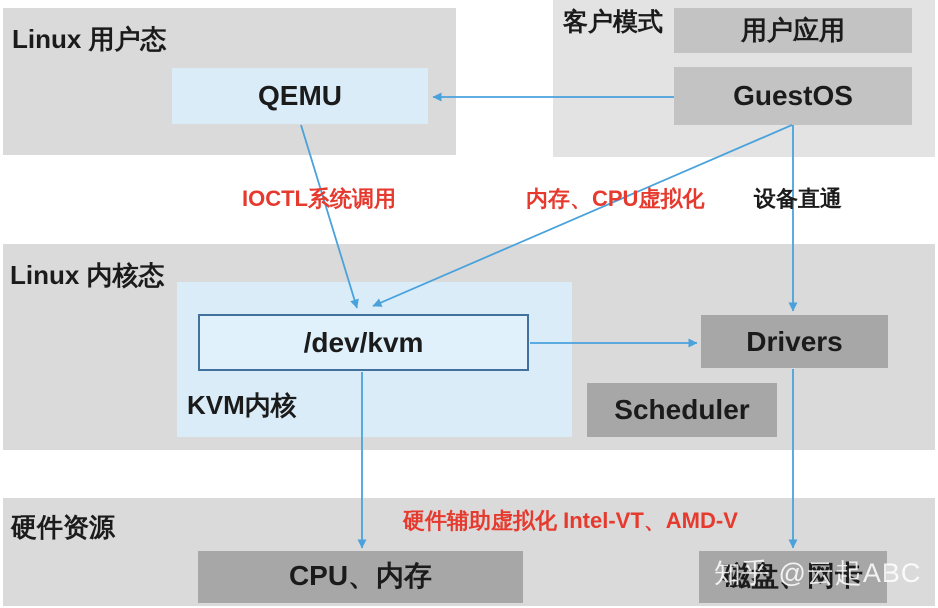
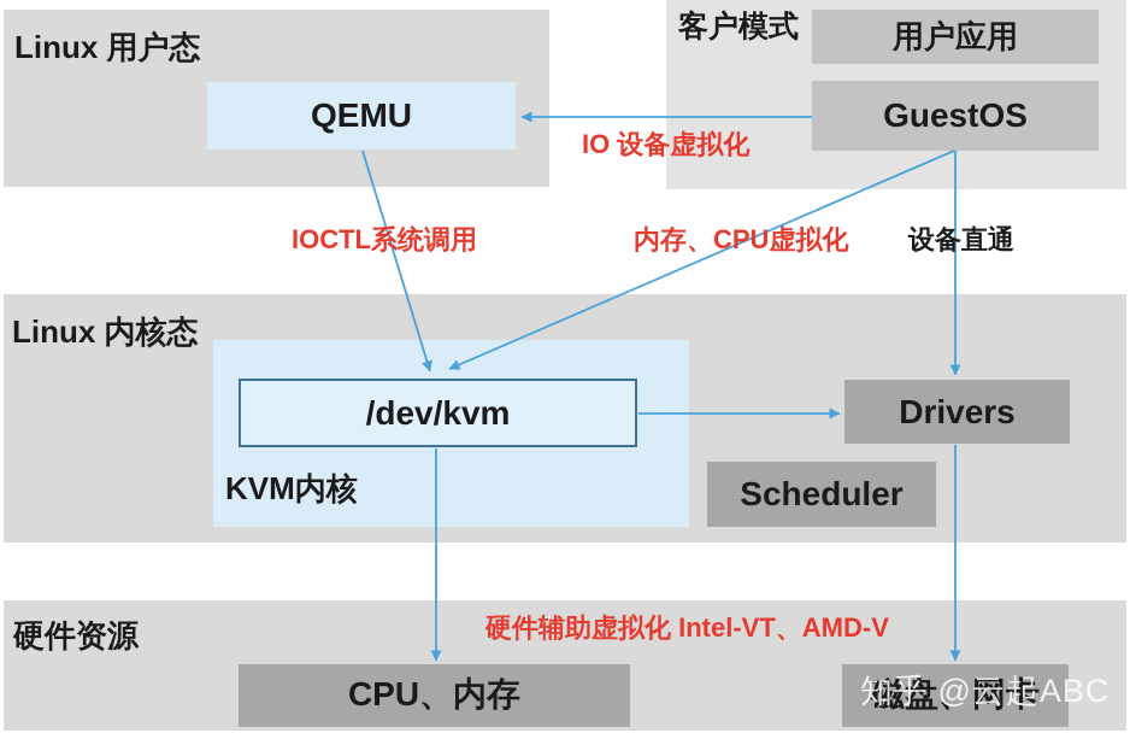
  Linux 用户态
  客户模式
  用户应用
  GuestOS
  QEMU
  Linux 内核态
  /dev/kvm
  KVM内核
  Drivers
  Scheduler
  硬件资源
  CPU、内存
  磁盘、网卡
+ IO 设备虚拟化
  IOCTL系统调用
  内存、CPU虚拟化
  设备直通
  硬件辅助虚拟化 Intel-VT、AMD-V
  知乎 @云起ABC
